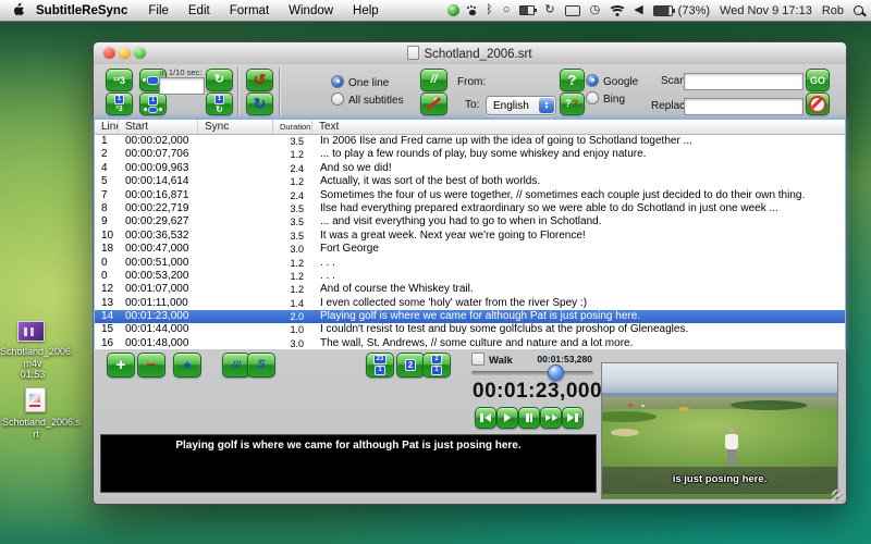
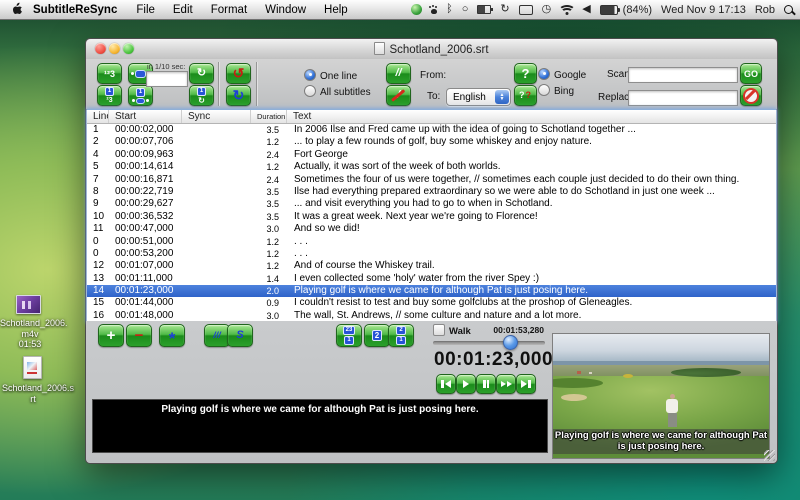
  SubtitleReSync
  File
  Edit
  Format
  Window
  Help
  ᛒ
  ○
  ↻
  ◷
  ◀
- (73%)
+ (84%)
  Wed Nov 9 17:13
  Rob
  Schotland_2006.
  m4v
  01:53
  Schotland_2006.s
  rt
  Schotland_2006.srt
  ¹²3
  in 1/10 sec:
  ↻
  ↻
  ↺
  ↻
  One line
  All subtitles
  //
  From:
  English
  To:
  ?
  ??
  Google
  Bing
  Scan
  GO
  Replac
  Lin
  Start
  Sync
  Duration
  Text
  1
  00:00:02,000
  3.5
  In 2006 Ilse and Fred came up with the idea of going to Schotland together ...
  2
  00:00:07,706
  1.2
- ... to play a few rounds of play, buy some whiskey and enjoy nature.
+ ... to play a few rounds of golf, buy some whiskey and enjoy nature.
  4
  00:00:09,963
  2.4
- And so we did!
+ Fort George
  5
  00:00:14,614
  1.2
- Actually, it was sort of the best of both worlds.
+ Actually, it was sort of the week of both worlds.
  7
  00:00:16,871
  2.4
  Sometimes the four of us were together, // sometimes each couple just decided to do their own thing.
  8
  00:00:22,719
  3.5
  Ilse had everything prepared extraordinary so we were able to do Schotland in just one week ...
  9
  00:00:29,627
  3.5
  ... and visit everything you had to go to when in Schotland.
  10
  00:00:36,532
  3.5
  It was a great week. Next year we're going to Florence!
- 18
+ 11
  00:00:47,000
  3.0
- Fort George
+ And so we did!
  0
  00:00:51,000
  1.2
  . . .
  0
  00:00:53,200
  1.2
  . . .
  12
  00:01:07,000
  1.2
  And of course the Whiskey trail.
  13
  00:01:11,000
  1.4
  I even collected some 'holy' water from the river Spey :)
  14
  00:01:23,000
  2.0
  Playing golf is where we came for although Pat is just posing here.
  15
  00:01:44,000
- 1.0
+ 0.9
  I couldn't resist to test and buy some golfclubs at the proshop of Gleneagles.
  16
  00:01:48,000
  3.0
  The wall, St. Andrews, // some culture and nature and a lot more.
  +
  −
  *
  ///
  S
  2
  Walk
  00:01:53,280
  00:01:23,000
+ Playing golf is where we came for although Pat
  is just posing here.
  Playing golf is where we came for although Pat is just posing here.
